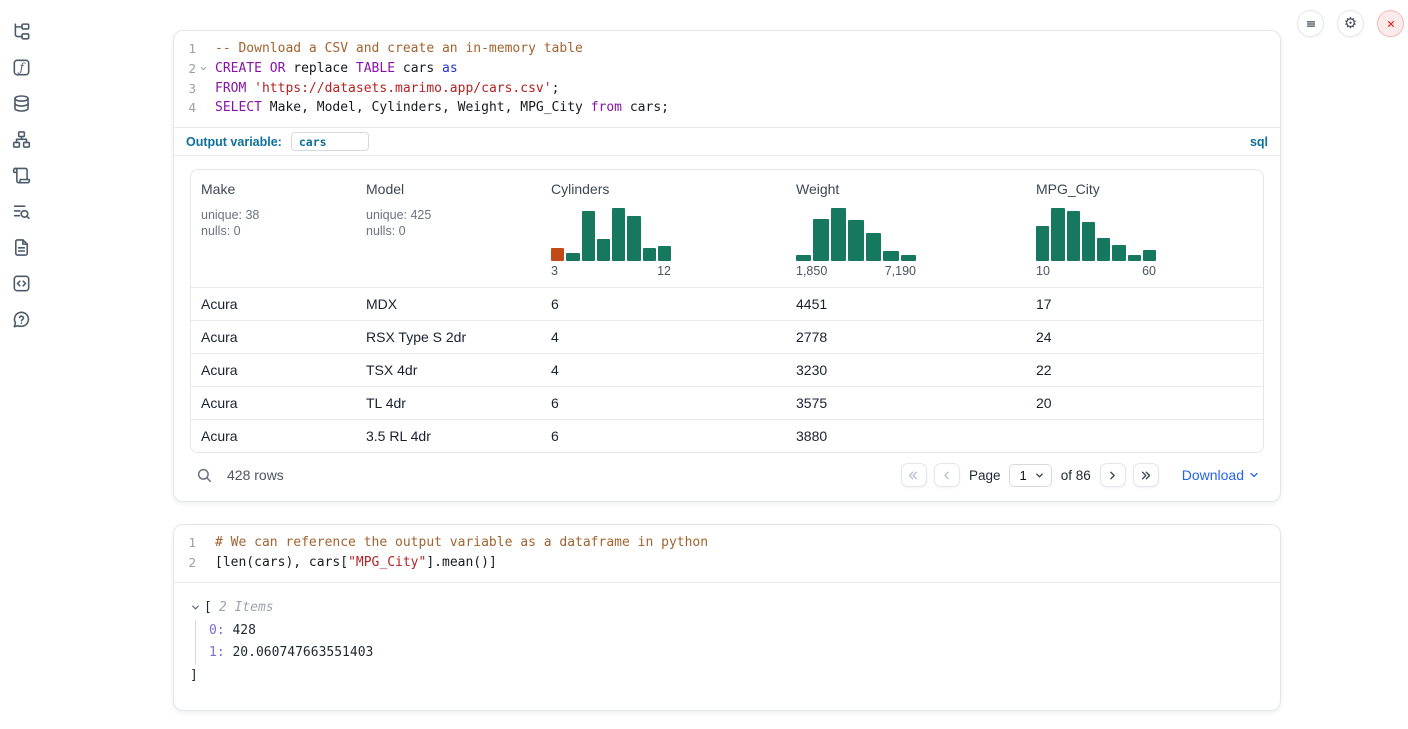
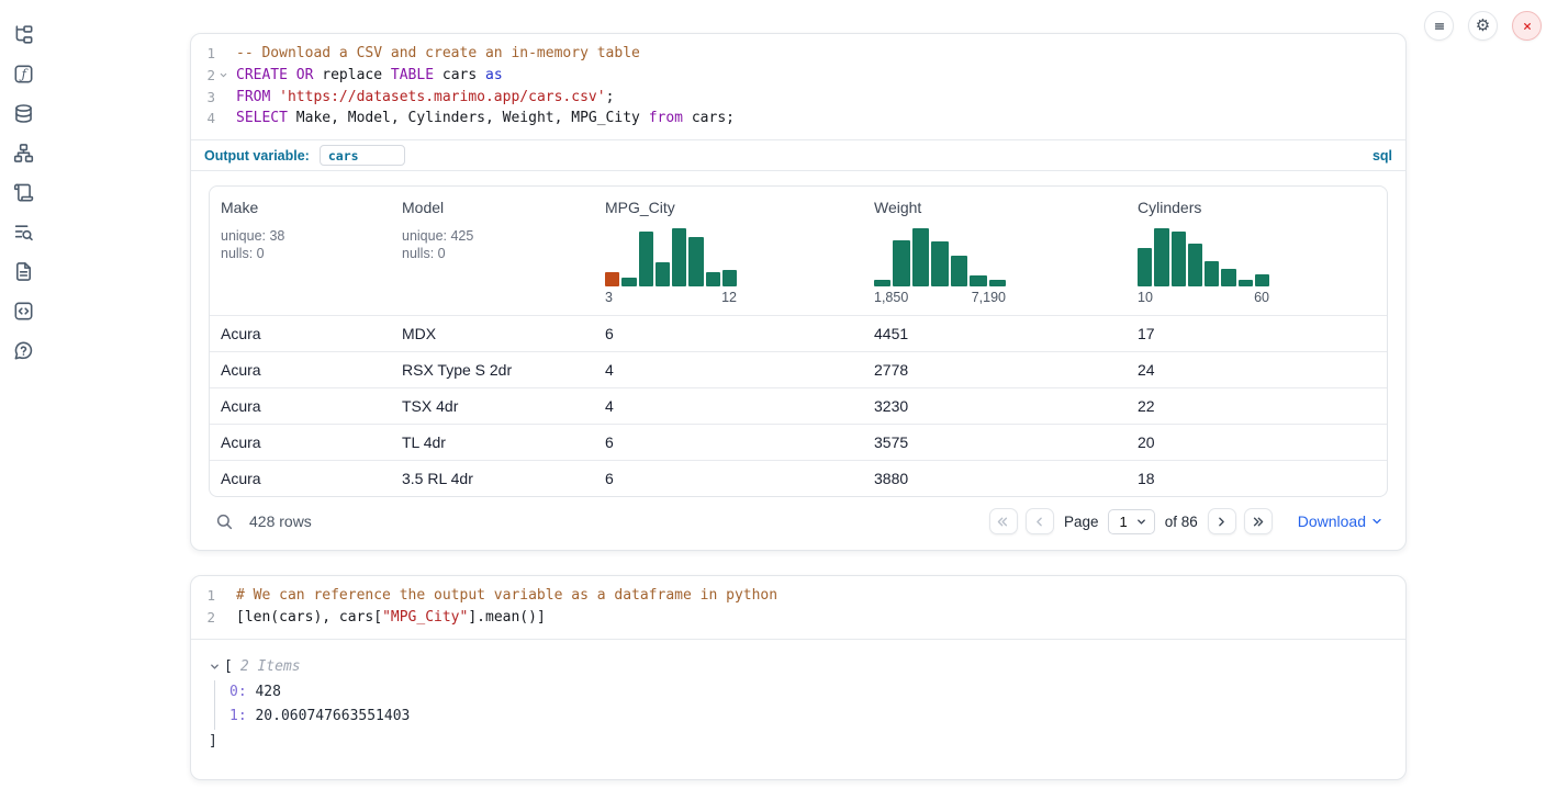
  ƒ
  ⚙
  1
  -- Download a CSV and create an in-memory table
  2
  CREATE OR replace TABLE cars as
  3
  FROM 'https://datasets.marimo.app/cars.csv';
  4
  SELECT Make, Model, Cylinders, Weight, MPG_City from cars;
  Output variable:
  cars
  sql
  Make
  unique: 38
  nulls: 0
  Model
  unique: 425
  nulls: 0
- Cylinders
+ MPG_City
  3
  12
  Weight
  1,850
  7,190
- MPG_City
+ Cylinders
  10
  60
  Acura
  MDX
  6
  4451
  17
  Acura
  RSX Type S 2dr
  4
  2778
  24
  Acura
  TSX 4dr
  4
  3230
  22
  Acura
  TL 4dr
  6
  3575
  20
  Acura
  3.5 RL 4dr
  6
  3880
+ 18
  428 rows
  Page
  1
  of 86
  Download
  1
  # We can reference the output variable as a dataframe in python
  2
  [len(cars), cars["MPG_City"].mean()]
  [
  2 Items
  0: 428
  1: 20.060747663551403
  ]
